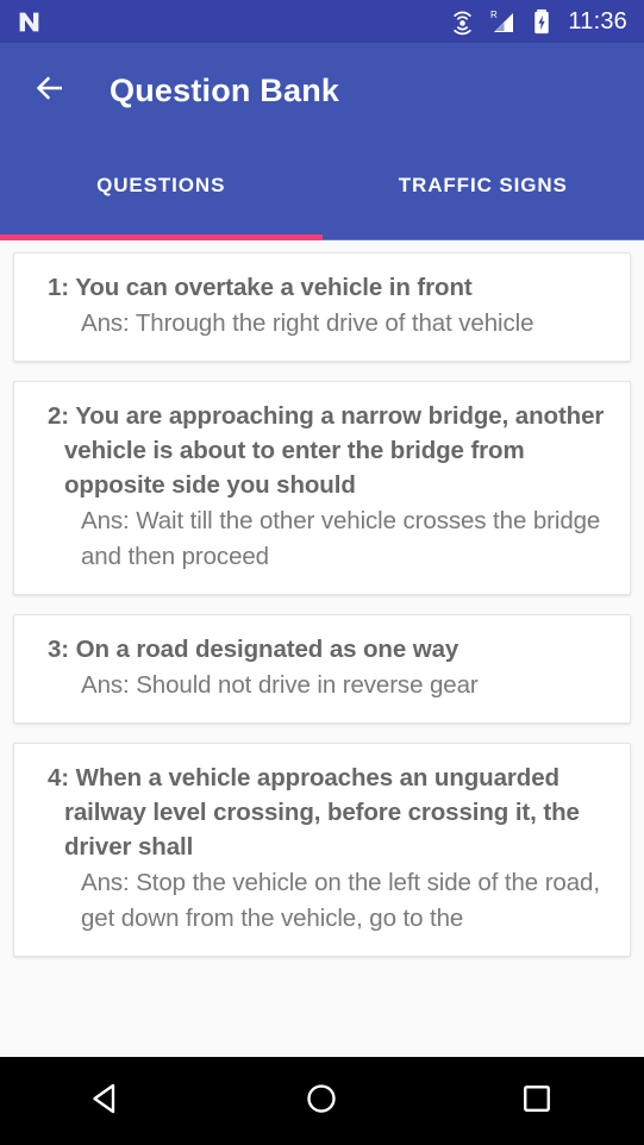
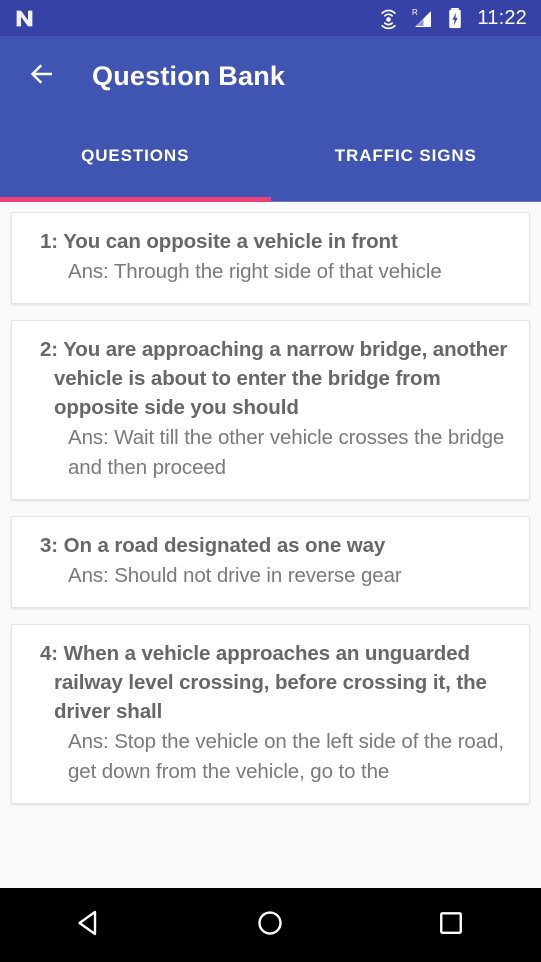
  R
- 11:36
+ 11:22
  Question Bank
  QUESTIONS
  TRAFFIC SIGNS
- 1: You can overtake a vehicle in front
+ 1: You can opposite a vehicle in front
- Ans: Through the right drive of that vehicle
+ Ans: Through the right side of that vehicle
  2: You are approaching a narrow bridge, another vehicle is about to enter the bridge from opposite side you should
  Ans: Wait till the other vehicle crosses the bridge and then proceed
  3: On a road designated as one way
  Ans: Should not drive in reverse gear
  4: When a vehicle approaches an unguarded railway level crossing, before crossing it, the driver shall
  Ans: Stop the vehicle on the left side of the road, get down from the vehicle, go to the
